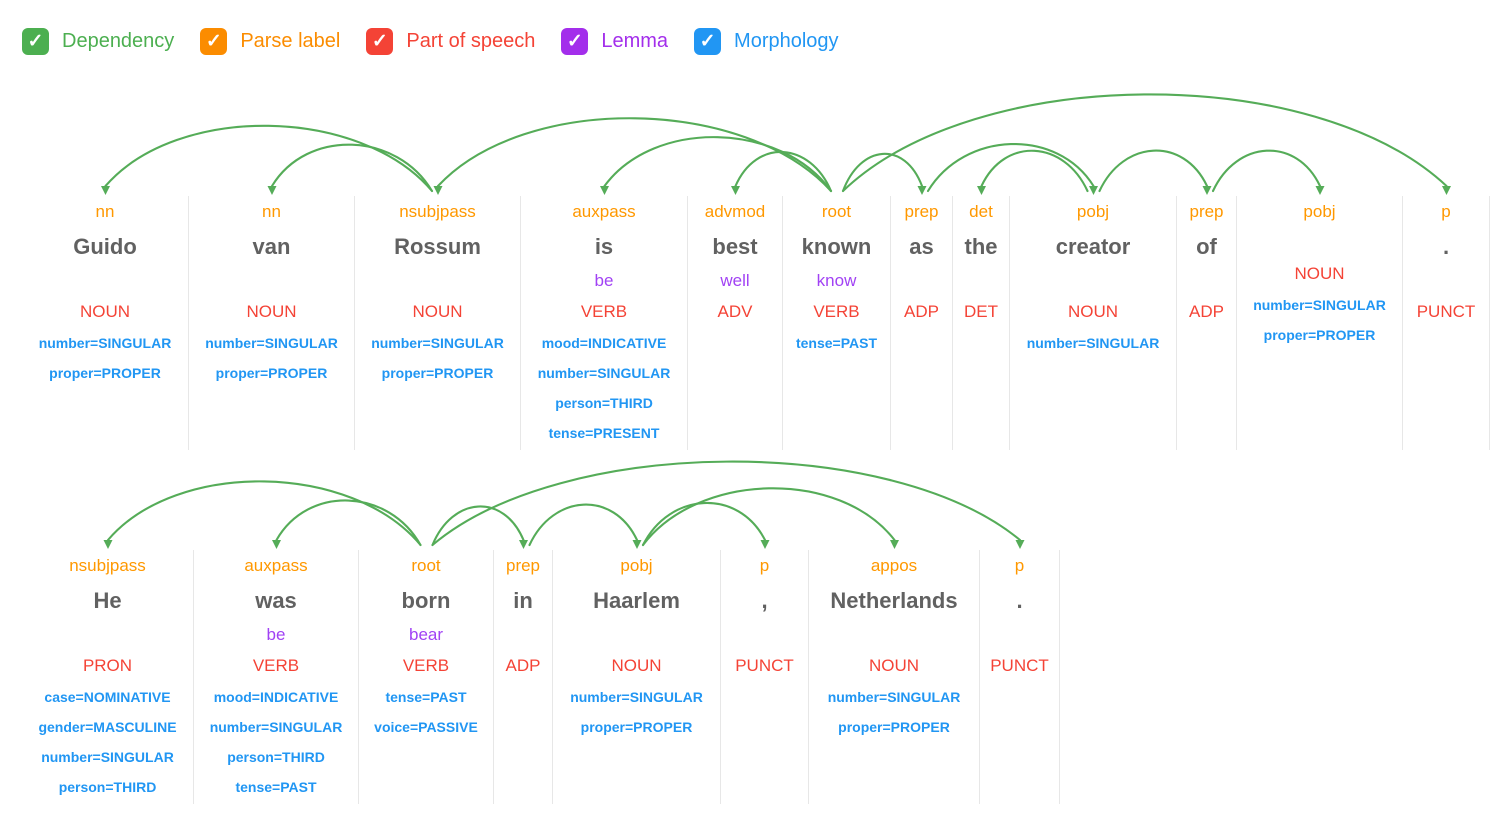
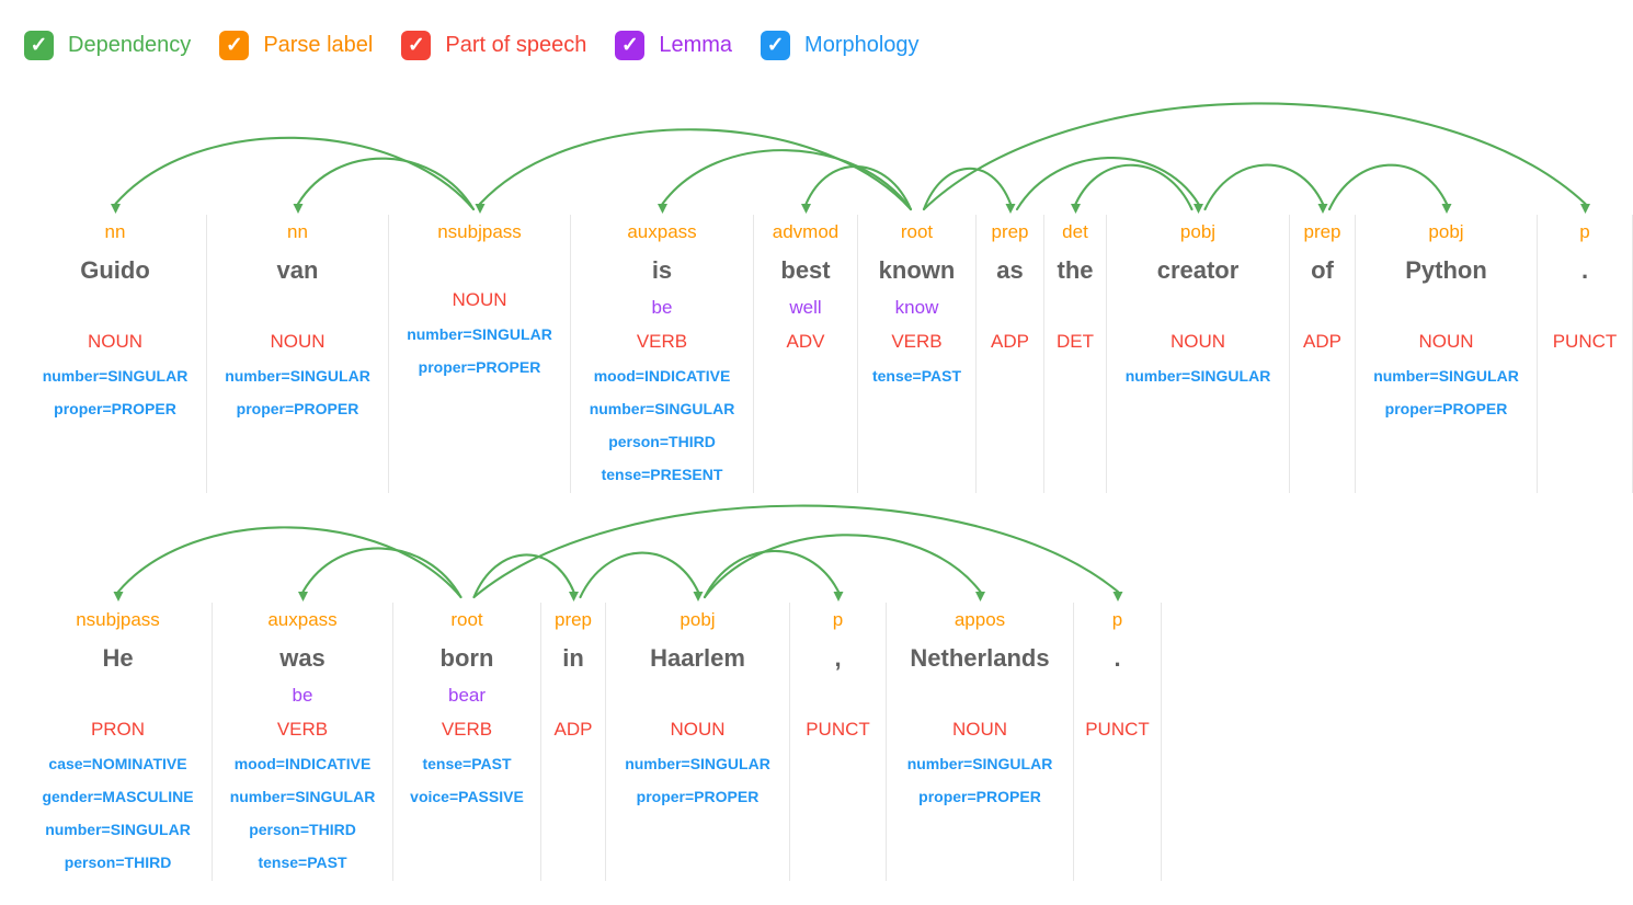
  ✓
  Dependency
  ✓
  Parse label
  ✓
  Part of speech
  ✓
  Lemma
  ✓
  Morphology
  nn
  Guido
  NOUN
  number=SINGULAR
  proper=PROPER
  nn
  van
  NOUN
  number=SINGULAR
  proper=PROPER
  nsubjpass
- Rossum
  NOUN
  number=SINGULAR
  proper=PROPER
  auxpass
  is
  be
  VERB
  mood=INDICATIVE
  number=SINGULAR
  person=THIRD
  tense=PRESENT
  advmod
  best
  well
  ADV
  root
  known
  know
  VERB
  tense=PAST
  prep
  as
  ADP
  det
  the
  DET
  pobj
  creator
  NOUN
  number=SINGULAR
  prep
  of
  ADP
  pobj
+ Python
  NOUN
  number=SINGULAR
  proper=PROPER
  p
  .
  PUNCT
  nsubjpass
  He
  PRON
  case=NOMINATIVE
  gender=MASCULINE
  number=SINGULAR
  person=THIRD
  auxpass
  was
  be
  VERB
  mood=INDICATIVE
  number=SINGULAR
  person=THIRD
  tense=PAST
  root
  born
  bear
  VERB
  tense=PAST
  voice=PASSIVE
  prep
  in
  ADP
  pobj
  Haarlem
  NOUN
  number=SINGULAR
  proper=PROPER
  p
  ,
  PUNCT
  appos
  Netherlands
  NOUN
  number=SINGULAR
  proper=PROPER
  p
  .
  PUNCT
